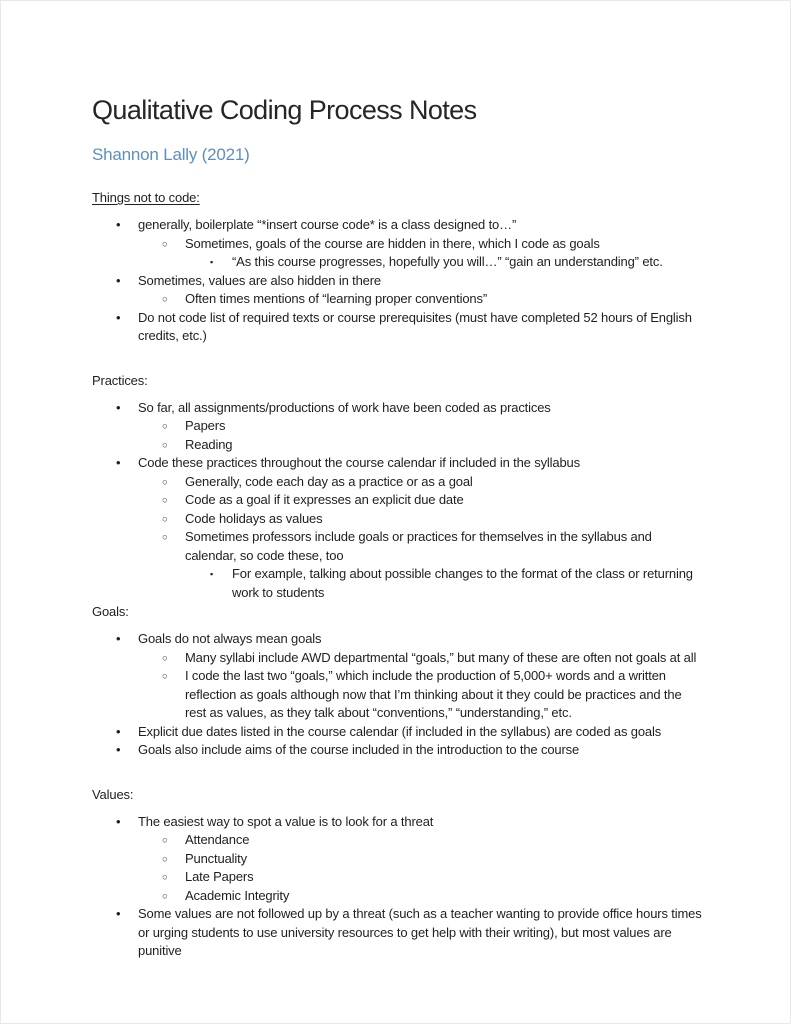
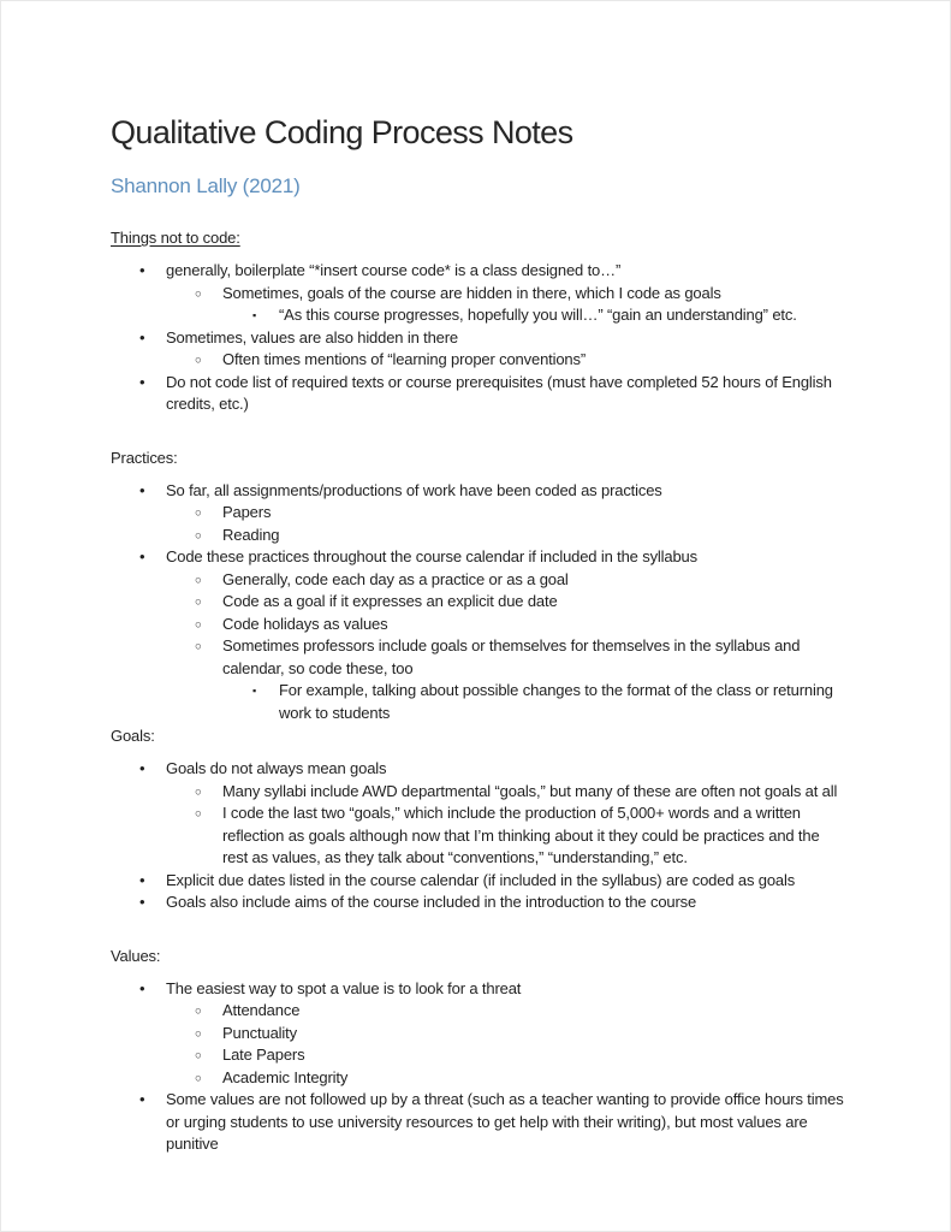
  Qualitative Coding Process Notes
  Shannon Lally (2021)
  Things not to code:
  •
  generally, boilerplate “*insert course code* is a class designed to…”
  ○
  Sometimes, goals of the course are hidden in there, which I code as goals
  ▪
  “As this course progresses, hopefully you will…” “gain an understanding” etc.
  •
  Sometimes, values are also hidden in there
  ○
  Often times mentions of “learning proper conventions”
  •
  Do not code list of required texts or course prerequisites (must have completed 52 hours of English credits, etc.)
  Practices:
  •
  So far, all assignments/productions of work have been coded as practices
  ○
  Papers
  ○
  Reading
  •
  Code these practices throughout the course calendar if included in the syllabus
  ○
  Generally, code each day as a practice or as a goal
  ○
  Code as a goal if it expresses an explicit due date
  ○
  Code holidays as values
  ○
- Sometimes professors include goals or practices for themselves in the syllabus and calendar, so code these, too
+ Sometimes professors include goals or themselves for themselves in the syllabus and calendar, so code these, too
  ▪
  For example, talking about possible changes to the format of the class or returning work to students
  Goals:
  •
  Goals do not always mean goals
  ○
  Many syllabi include AWD departmental “goals,” but many of these are often not goals at all
  ○
  I code the last two “goals,” which include the production of 5,000+ words and a written reflection as goals although now that I’m thinking about it they could be practices and the rest as values, as they talk about “conventions,” “understanding,” etc.
  •
  Explicit due dates listed in the course calendar (if included in the syllabus) are coded as goals
  •
  Goals also include aims of the course included in the introduction to the course
  Values:
  •
  The easiest way to spot a value is to look for a threat
  ○
  Attendance
  ○
  Punctuality
  ○
  Late Papers
  ○
  Academic Integrity
  •
  Some values are not followed up by a threat (such as a teacher wanting to provide office hours times or urging students to use university resources to get help with their writing), but most values are punitive
